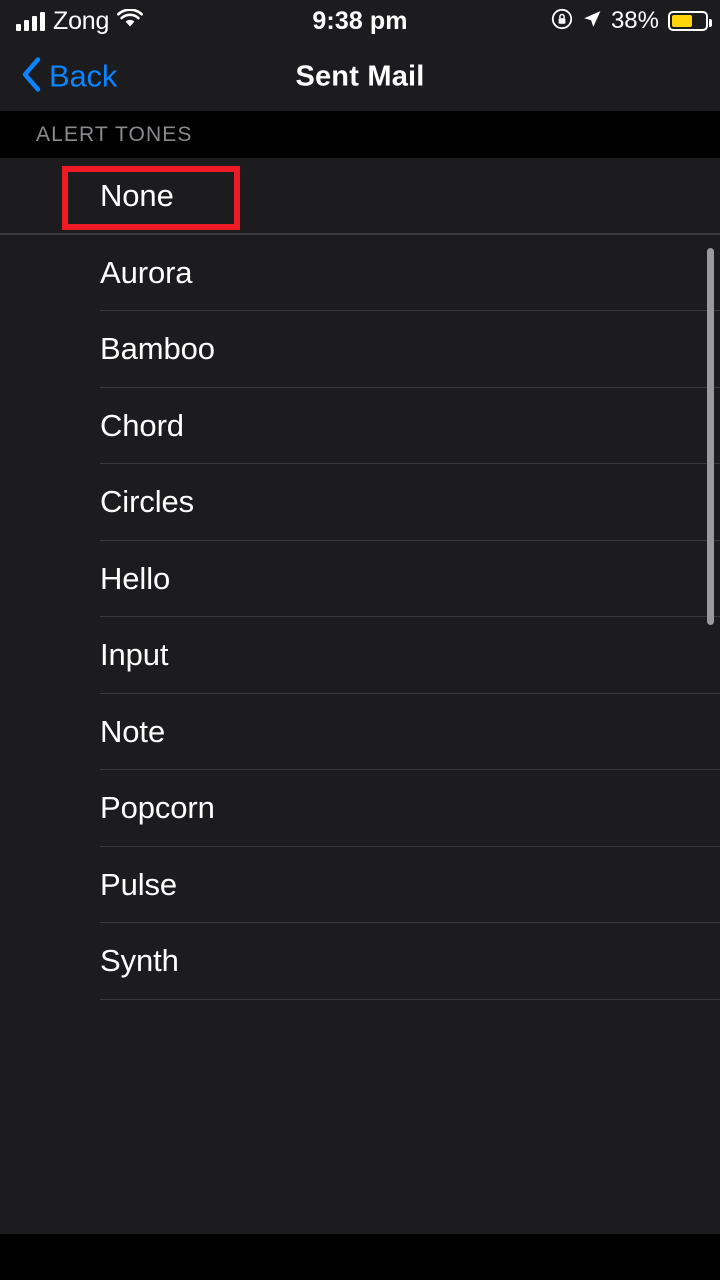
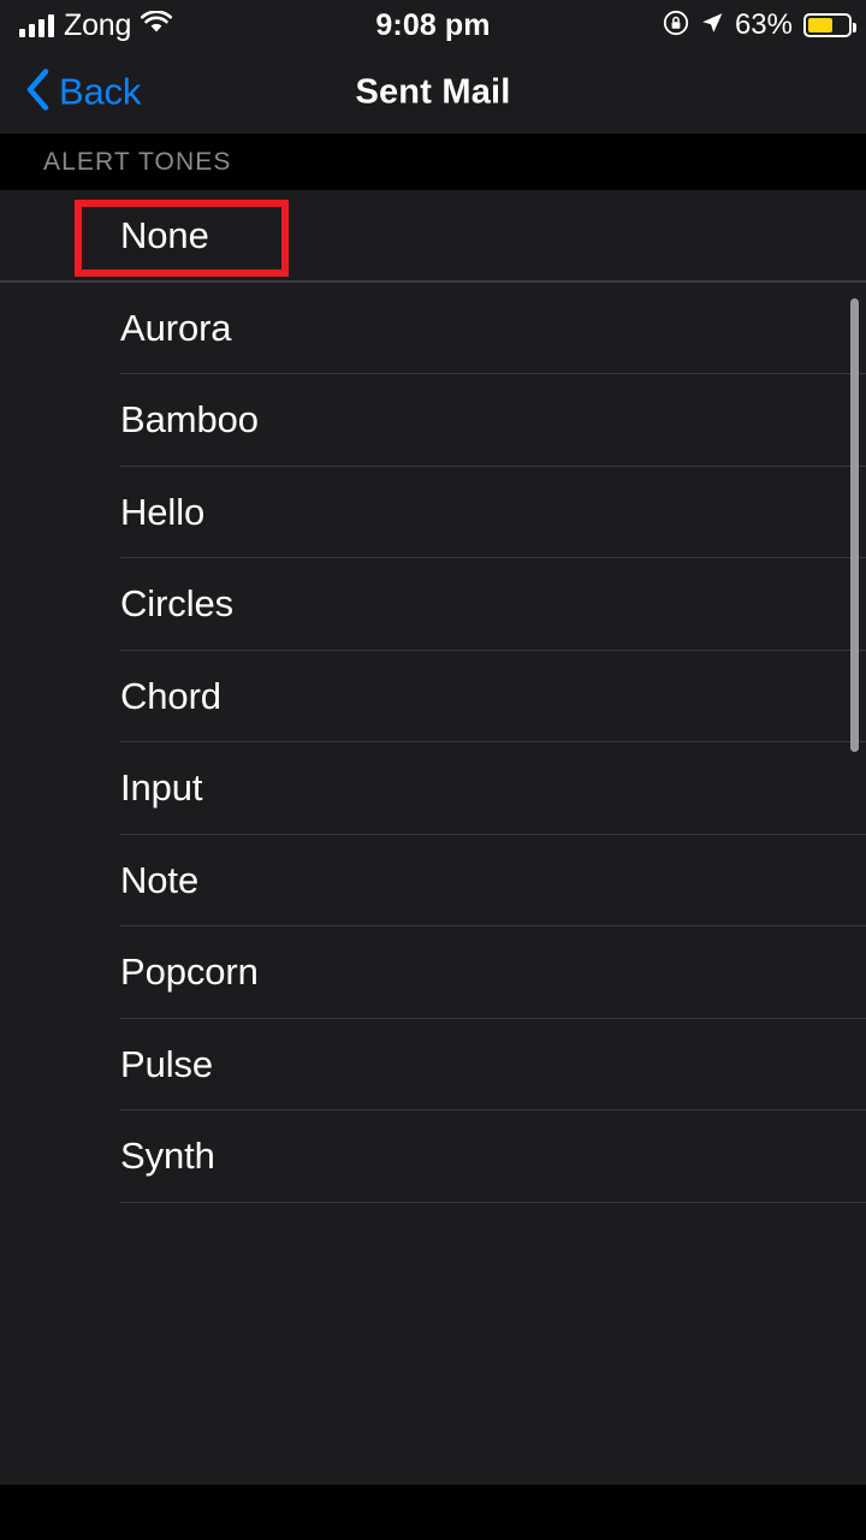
  Zong
- 9:38 pm
+ 9:08 pm
- 38%
+ 63%
  Back
  Sent Mail
  ALERT TONES
  None
  Aurora
  Bamboo
- Chord
+ Hello
  Circles
- Hello
+ Chord
  Input
  Note
  Popcorn
  Pulse
  Synth
